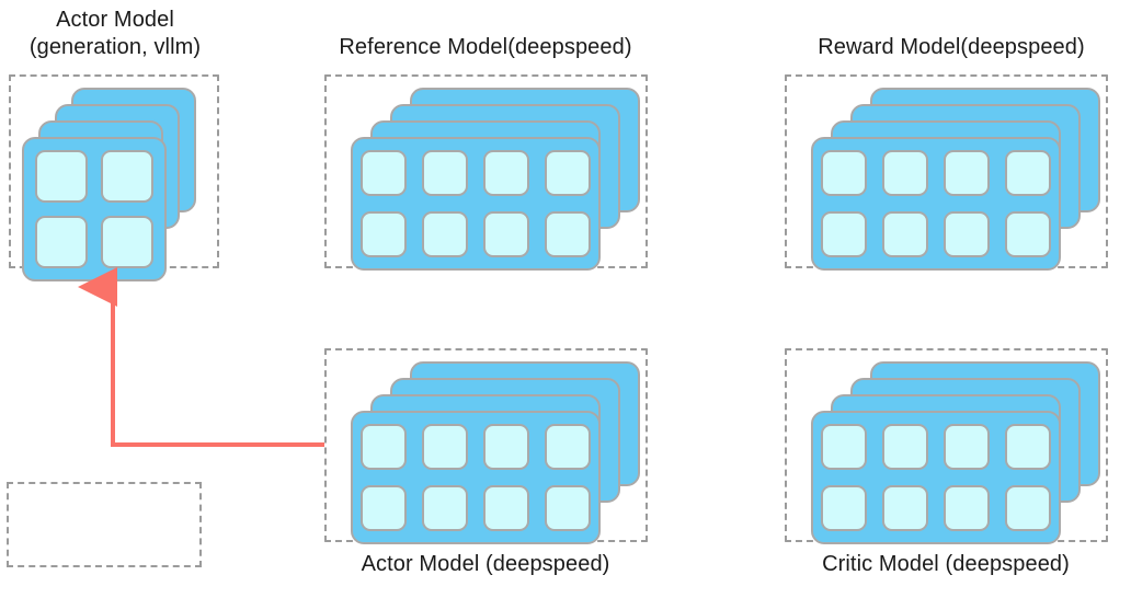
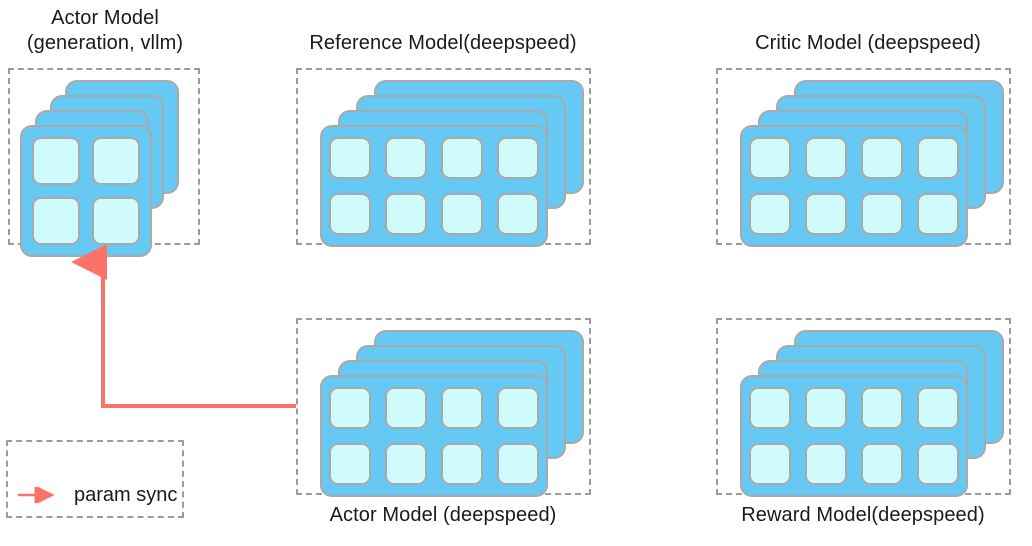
  Actor Model
  (generation, vllm)
  Reference Model(deepspeed)
- Reward Model(deepspeed)
+ Critic Model (deepspeed)
  Actor Model (deepspeed)
- Critic Model (deepspeed)
+ Reward Model(deepspeed)
+ param sync
